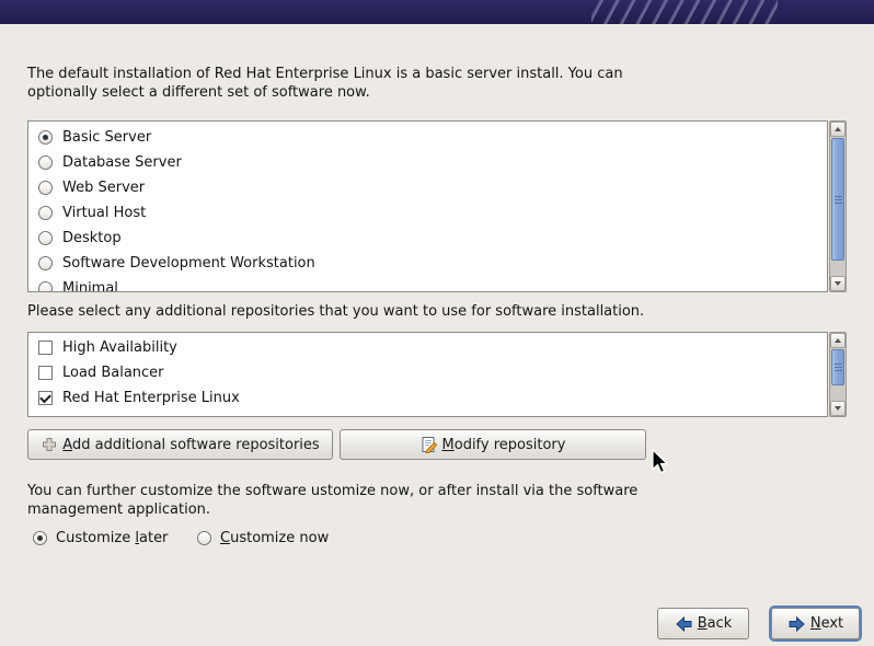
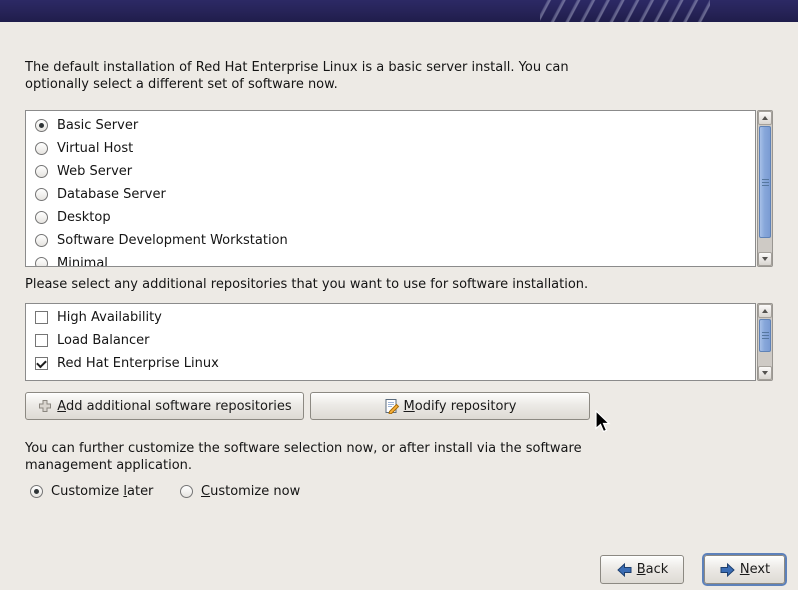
  The default installation of Red Hat Enterprise Linux is a basic server install. You can optionally select a different set of software now.
  Basic Server
- Database Server
+ Virtual Host
  Web Server
- Virtual Host
+ Database Server
  Desktop
  Software Development Workstation
  Minimal
  Please select any additional repositories that you want to use for software installation.
  High Availability
  Load Balancer
  Red Hat Enterprise Linux
  Add additional software repositories
  Modify repository
- You can further customize the software ustomize now, or after install via the software management application.
+ You can further customize the software selection now, or after install via the software management application.
  Customize later
  Customize now
  Back
  Next
